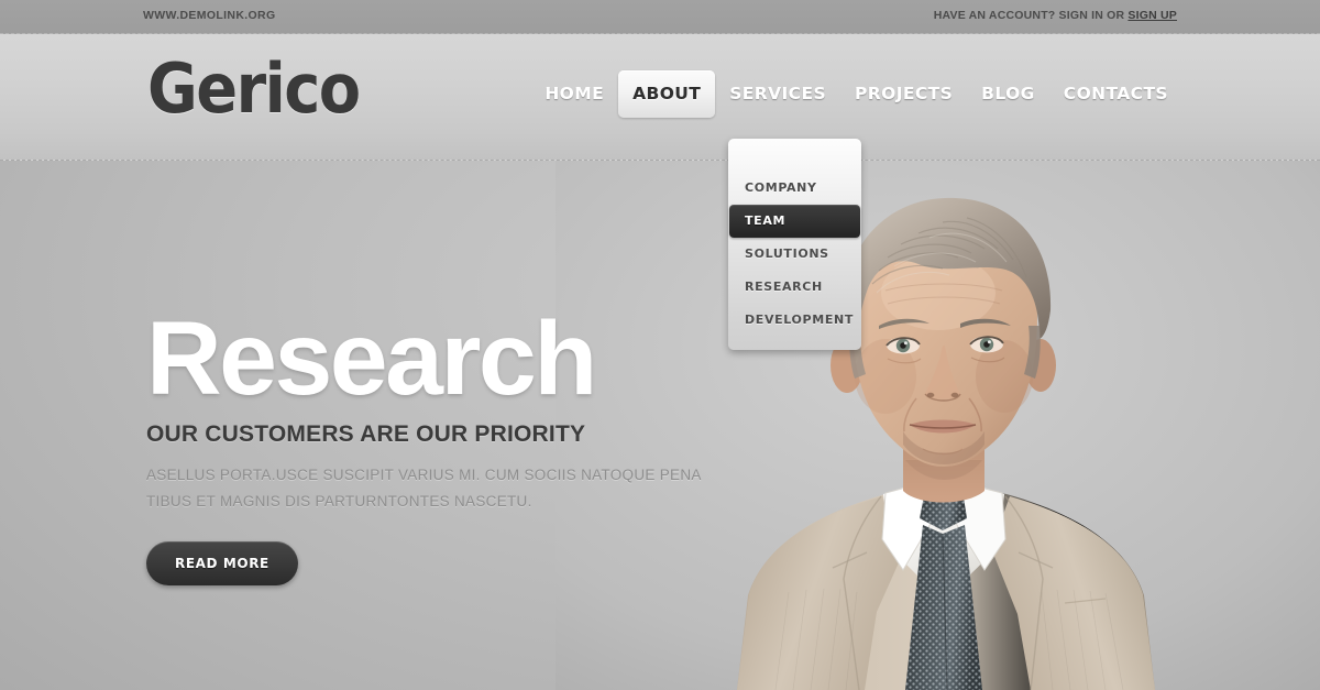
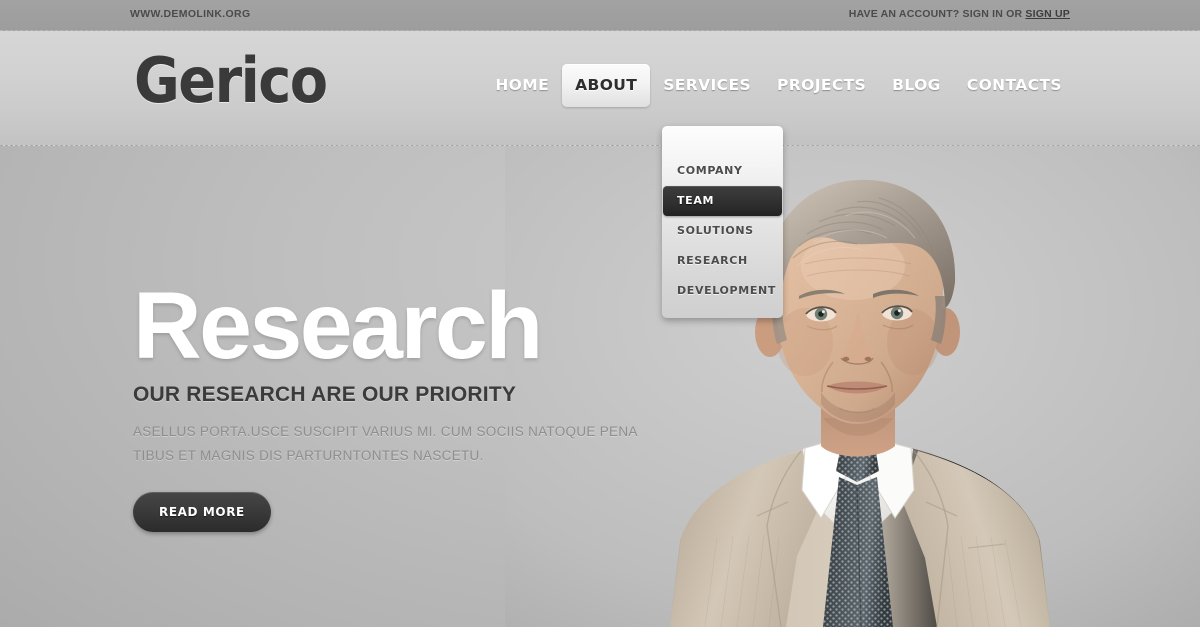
  WWW.DEMOLINK.ORG
  HAVE AN ACCOUNT? SIGN IN OR SIGN UP
  Gerico
  HOME
  ABOUT
  SERVICES
  PROJECTS
  BLOG
  CONTACTS
  COMPANY
  TEAM
  SOLUTIONS
  RESEARCH
  DEVELOPMENT
  Research
- OUR CUSTOMERS ARE OUR PRIORITY
+ OUR RESEARCH ARE OUR PRIORITY
  ASELLUS PORTA.USCE SUSCIPIT VARIUS MI. CUM SOCIIS NATOQUE PENA TIBUS ET MAGNIS DIS PARTURNTONTES NASCETU.
  READ MORE
